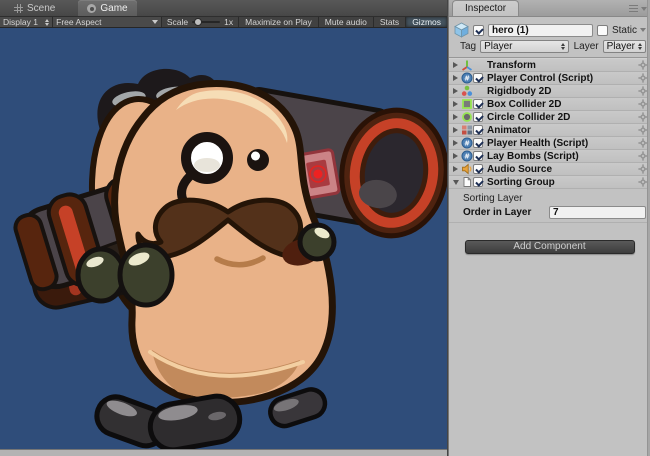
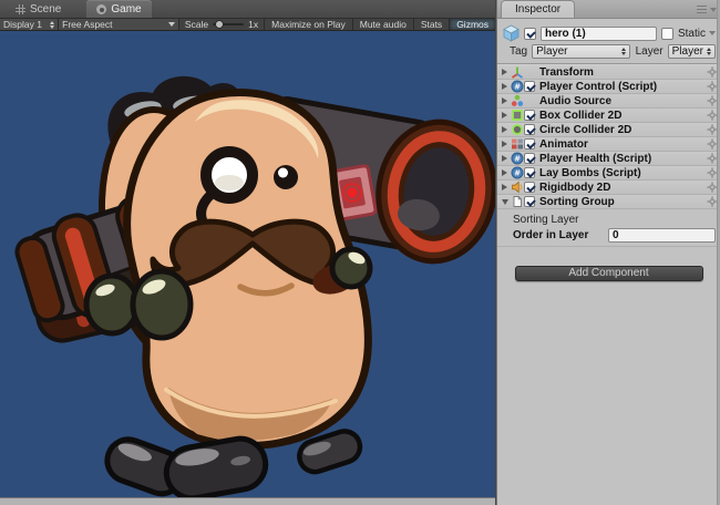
  Scene
  Game
  Display 1
  Free Aspect
  Scale
  1x
  Maximize on Play
  Mute audio
  Stats
  Gizmos
  Inspector
  hero (1)
  Static
  Tag
  Player
  Layer
  Player
  Transform
  #
  Player Control (Script)
- Rigidbody 2D
+ Audio Source
  Box Collider 2D
  Circle Collider 2D
  Animator
  #
  Player Health (Script)
  #
  Lay Bombs (Script)
- Audio Source
+ Rigidbody 2D
  Sorting Group
  Sorting Layer
  Order in Layer
- 7
+ 0
  Add Component
